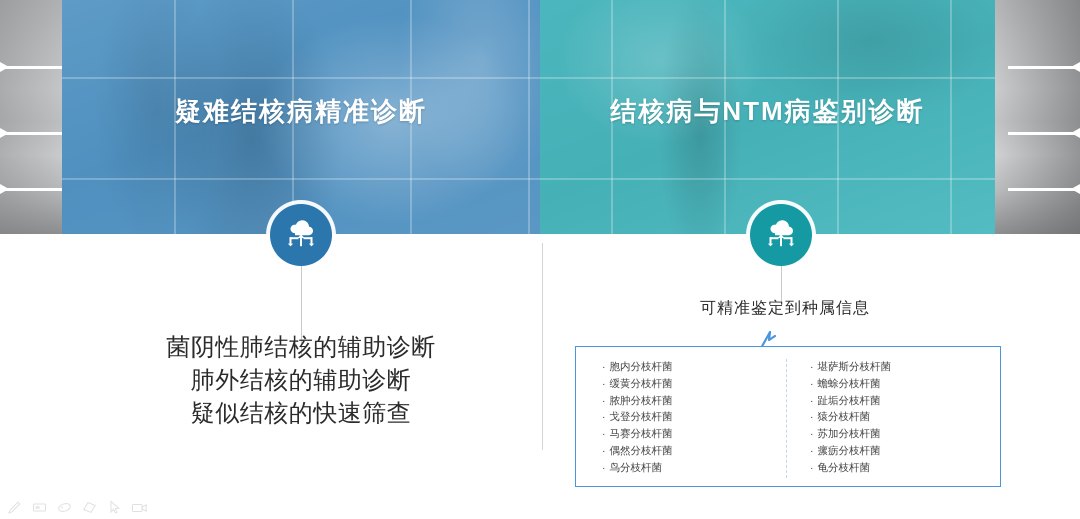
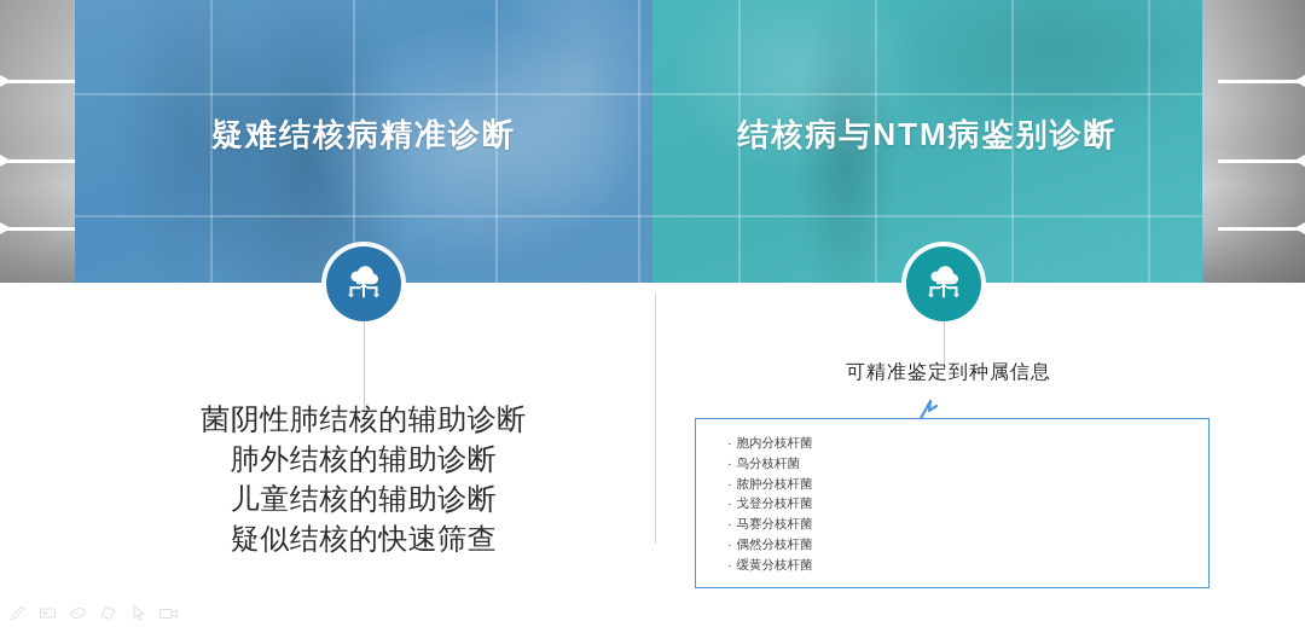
  疑难结核病精准诊断
  结核病与NTM病鉴别诊断
  菌阴性肺结核的辅助诊断
  肺外结核的辅助诊断
+ 儿童结核的辅助诊断
  疑似结核的快速筛查
  可精准鉴定到种属信息
  胞内分枝杆菌
- 缓黄分枝杆菌
+ 鸟分枝杆菌
  脓肿分枝杆菌
  戈登分枝杆菌
  马赛分枝杆菌
  偶然分枝杆菌
- 鸟分枝杆菌
+ 缓黄分枝杆菌
- 堪萨斯分枝杆菌
- 蟾蜍分枝杆菌
- 趾垢分枝杆菌
- 猿分枝杆菌
- 苏加分枝杆菌
- 瘰疬分枝杆菌
- 龟分枝杆菌
